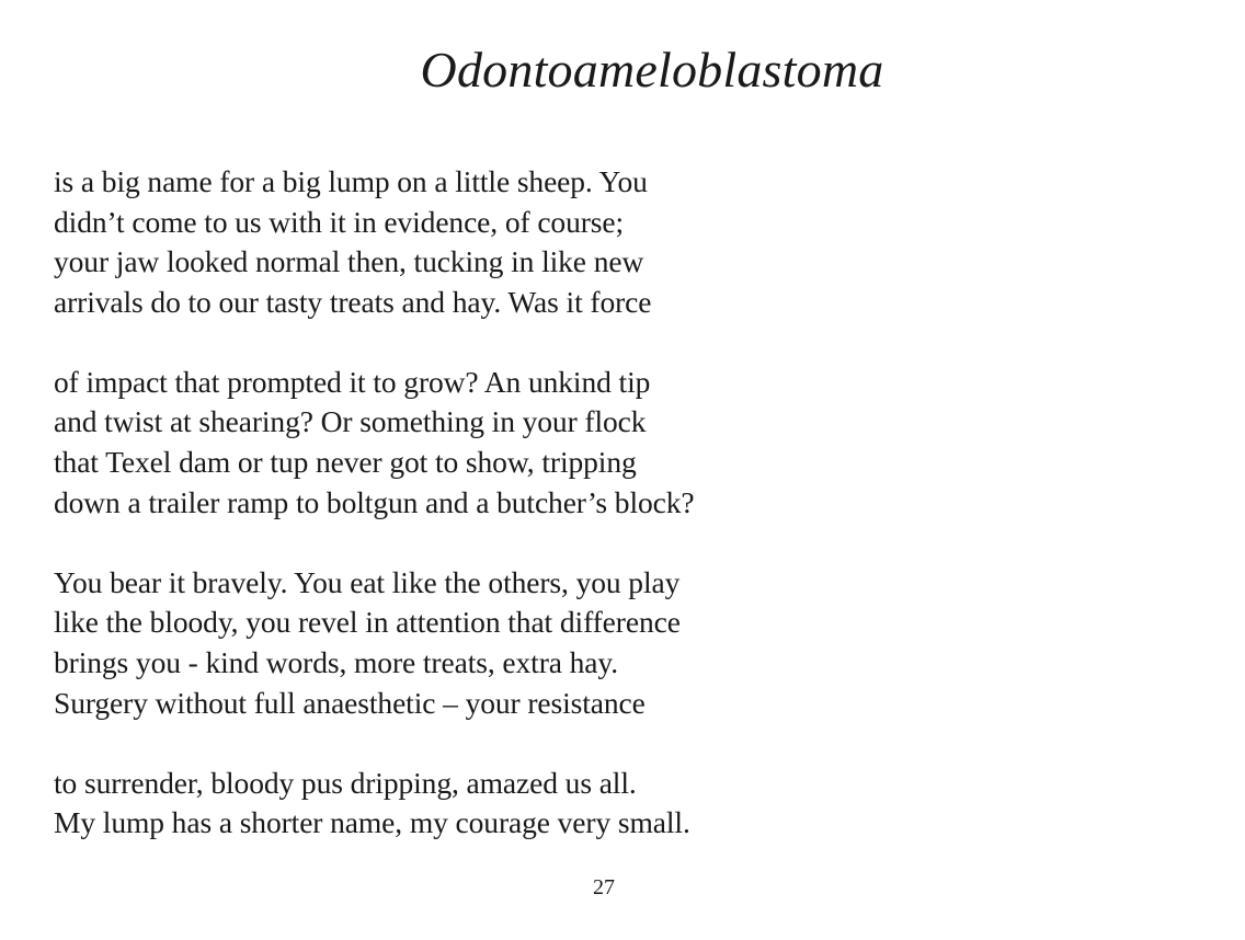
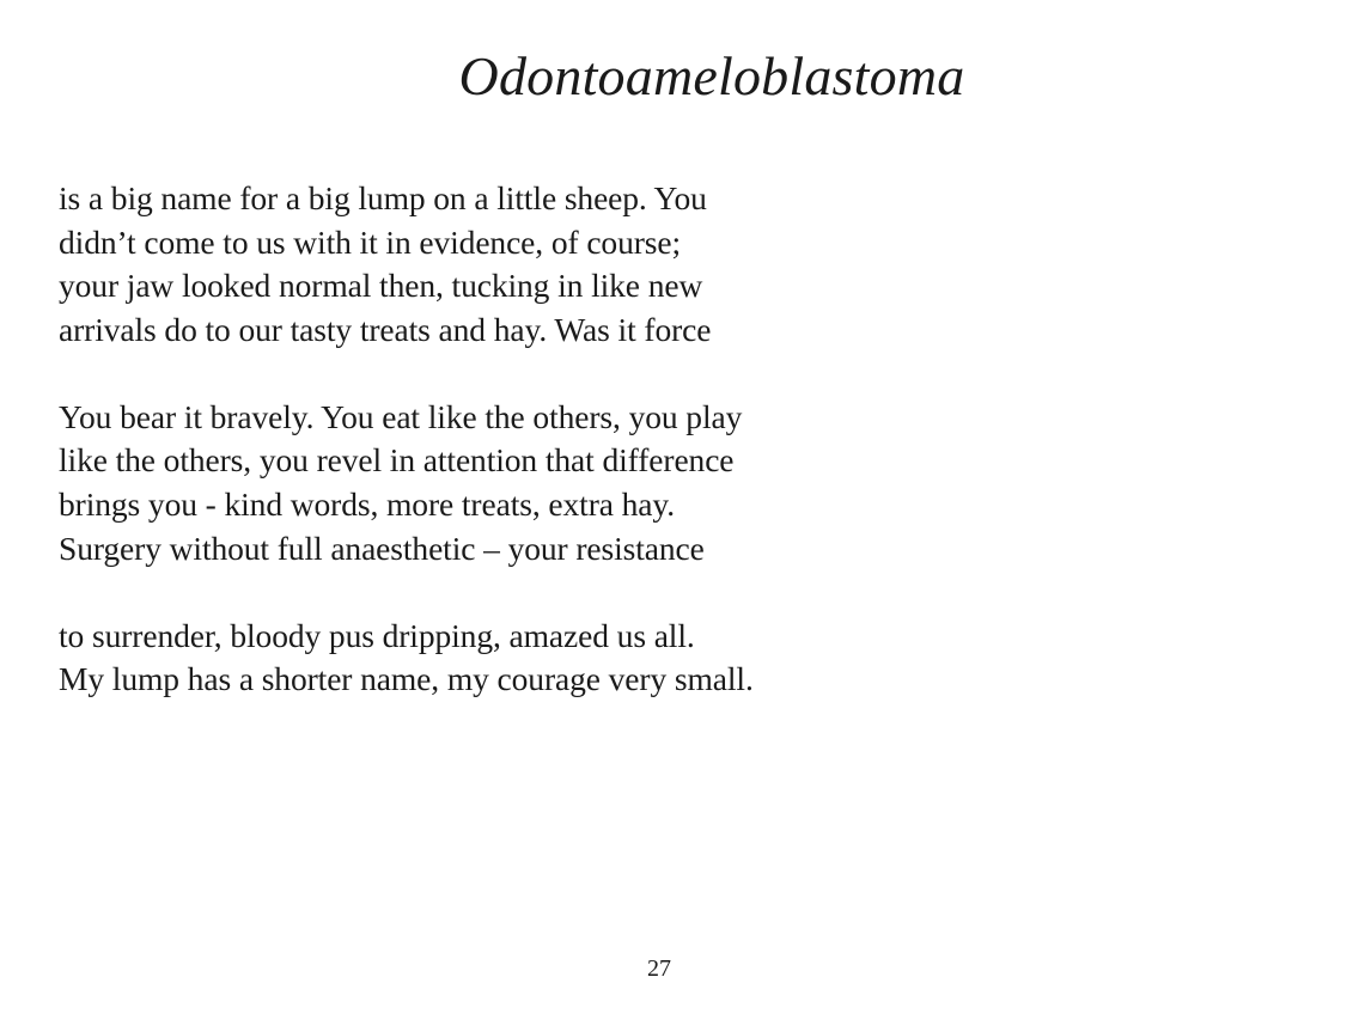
  Odontoameloblastoma
  is a big name for a big lump on a little sheep. You
  didn’t come to us with it in evidence, of course;
  your jaw looked normal then, tucking in like new
  arrivals do to our tasty treats and hay. Was it force
- of impact that prompted it to grow? An unkind tip
- and twist at shearing? Or something in your flock
- that Texel dam or tup never got to show, tripping
- down a trailer ramp to boltgun and a butcher’s block?
  You bear it bravely. You eat like the others, you play
- like the bloody, you revel in attention that difference
+ like the others, you revel in attention that difference
  brings you - kind words, more treats, extra hay.
  Surgery without full anaesthetic – your resistance
  to surrender, bloody pus dripping, amazed us all.
  My lump has a shorter name, my courage very small.
  27
